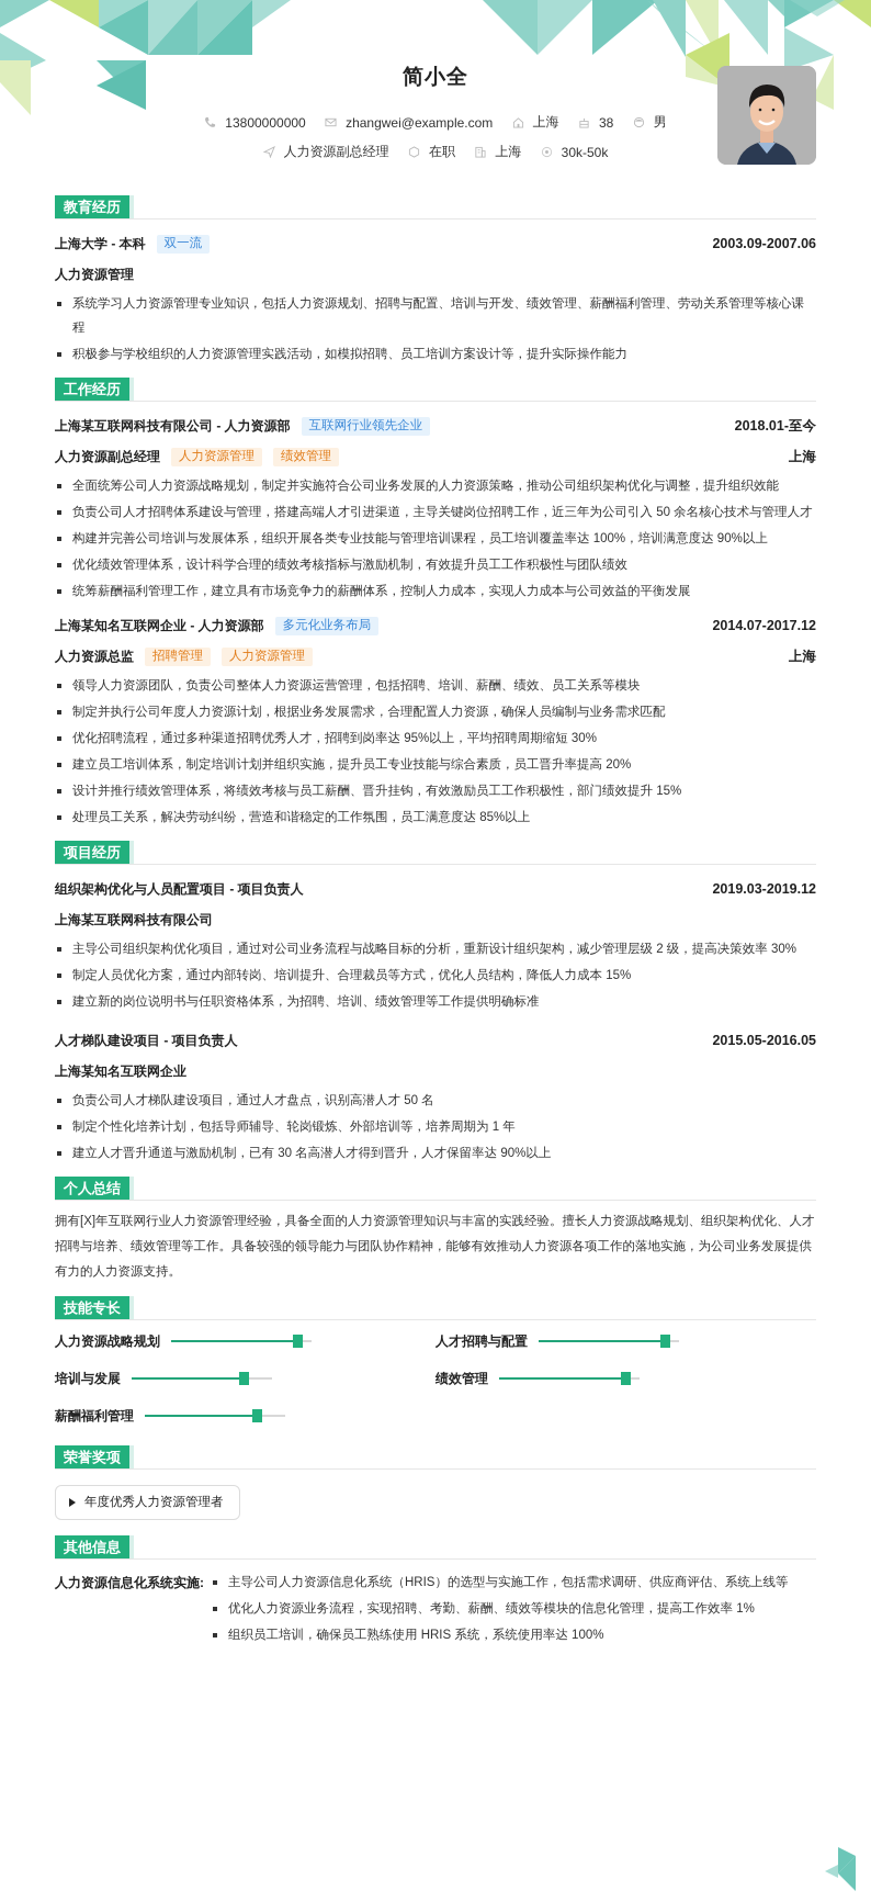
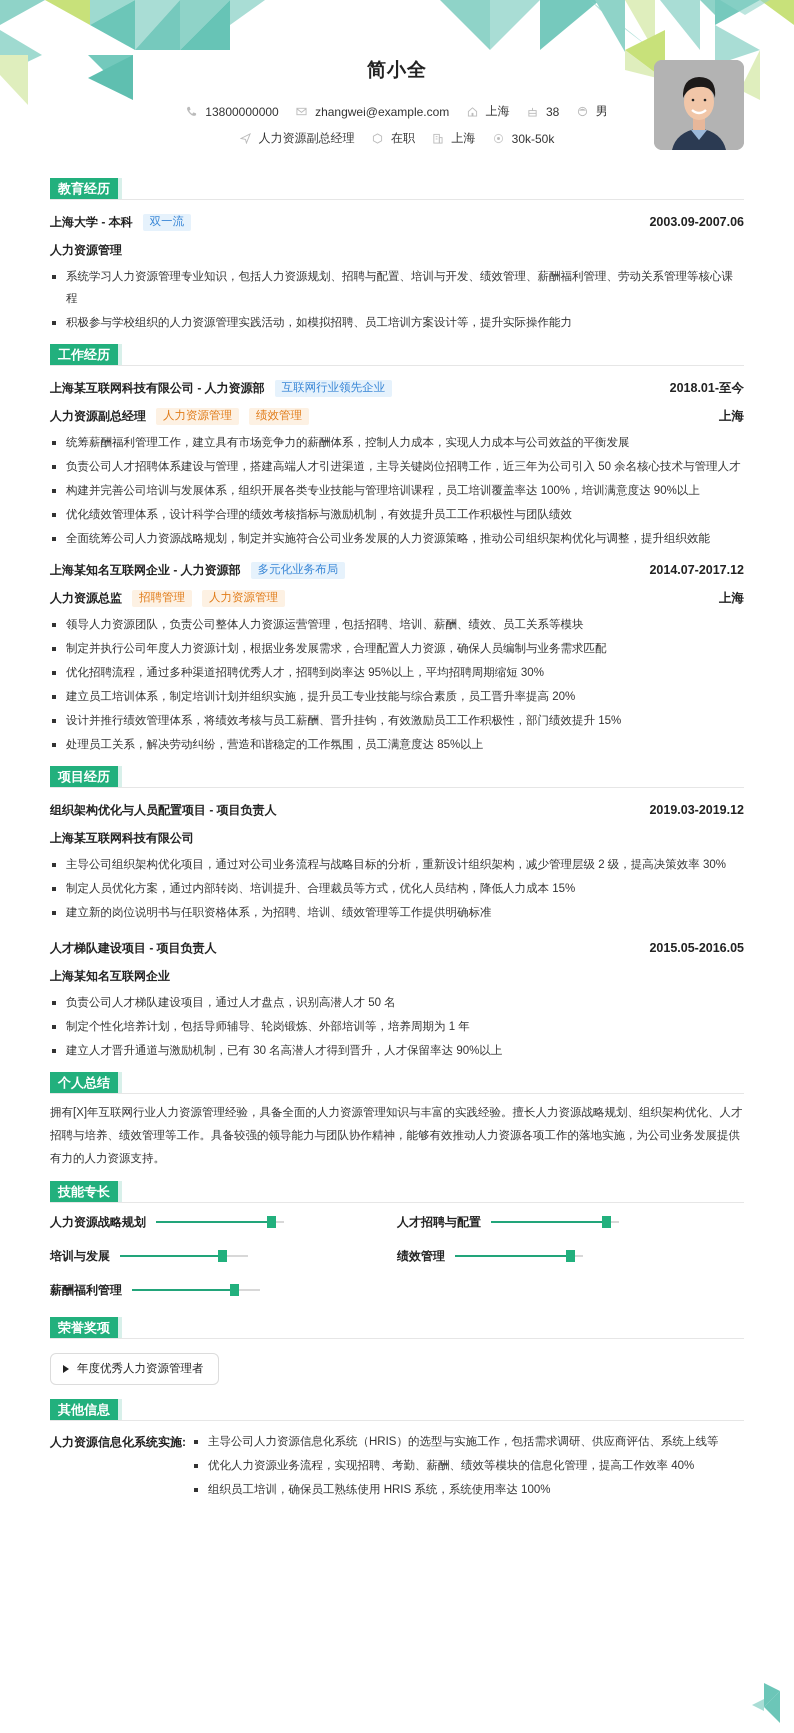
  简小全
  13800000000
  zhangwei@example.com
  上海
  38
  男
  人力资源副总经理
  在职
  上海
  30k-50k
  教育经历
  上海大学 - 本科
  双一流
  2003.09-2007.06
  人力资源管理
  系统学习人力资源管理专业知识，包括人力资源规划、招聘与配置、培训与开发、绩效管理、薪酬福利管理、劳动关系管理等核心课程
  积极参与学校组织的人力资源管理实践活动，如模拟招聘、员工培训方案设计等，提升实际操作能力
  工作经历
  上海某互联网科技有限公司 - 人力资源部
  互联网行业领先企业
  2018.01-至今
  人力资源副总经理
  人力资源管理
  绩效管理
  上海
- 全面统筹公司人力资源战略规划，制定并实施符合公司业务发展的人力资源策略，推动公司组织架构优化与调整，提升组织效能
+ 统筹薪酬福利管理工作，建立具有市场竞争力的薪酬体系，控制人力成本，实现人力成本与公司效益的平衡发展
  负责公司人才招聘体系建设与管理，搭建高端人才引进渠道，主导关键岗位招聘工作，近三年为公司引入 50 余名核心技术与管理人才
  构建并完善公司培训与发展体系，组织开展各类专业技能与管理培训课程，员工培训覆盖率达 100%，培训满意度达 90%以上
  优化绩效管理体系，设计科学合理的绩效考核指标与激励机制，有效提升员工工作积极性与团队绩效
- 统筹薪酬福利管理工作，建立具有市场竞争力的薪酬体系，控制人力成本，实现人力成本与公司效益的平衡发展
+ 全面统筹公司人力资源战略规划，制定并实施符合公司业务发展的人力资源策略，推动公司组织架构优化与调整，提升组织效能
  上海某知名互联网企业 - 人力资源部
  多元化业务布局
  2014.07-2017.12
  人力资源总监
  招聘管理
  人力资源管理
  上海
  领导人力资源团队，负责公司整体人力资源运营管理，包括招聘、培训、薪酬、绩效、员工关系等模块
  制定并执行公司年度人力资源计划，根据业务发展需求，合理配置人力资源，确保人员编制与业务需求匹配
  优化招聘流程，通过多种渠道招聘优秀人才，招聘到岗率达 95%以上，平均招聘周期缩短 30%
  建立员工培训体系，制定培训计划并组织实施，提升员工专业技能与综合素质，员工晋升率提高 20%
  设计并推行绩效管理体系，将绩效考核与员工薪酬、晋升挂钩，有效激励员工工作积极性，部门绩效提升 15%
  处理员工关系，解决劳动纠纷，营造和谐稳定的工作氛围，员工满意度达 85%以上
  项目经历
  组织架构优化与人员配置项目 - 项目负责人
  2019.03-2019.12
  上海某互联网科技有限公司
  主导公司组织架构优化项目，通过对公司业务流程与战略目标的分析，重新设计组织架构，减少管理层级 2 级，提高决策效率 30%
  制定人员优化方案，通过内部转岗、培训提升、合理裁员等方式，优化人员结构，降低人力成本 15%
  建立新的岗位说明书与任职资格体系，为招聘、培训、绩效管理等工作提供明确标准
  人才梯队建设项目 - 项目负责人
  2015.05-2016.05
  上海某知名互联网企业
  负责公司人才梯队建设项目，通过人才盘点，识别高潜人才 50 名
  制定个性化培养计划，包括导师辅导、轮岗锻炼、外部培训等，培养周期为 1 年
  建立人才晋升通道与激励机制，已有 30 名高潜人才得到晋升，人才保留率达 90%以上
  个人总结
  拥有[X]年互联网行业人力资源管理经验，具备全面的人力资源管理知识与丰富的实践经验。擅长人力资源战略规划、组织架构优化、人才招聘与培养、绩效管理等工作。具备较强的领导能力与团队协作精神，能够有效推动人力资源各项工作的落地实施，为公司业务发展提供有力的人力资源支持。
  技能专长
  人力资源战略规划
  人才招聘与配置
  培训与发展
  绩效管理
  薪酬福利管理
  荣誉奖项
  年度优秀人力资源管理者
  其他信息
  人力资源信息化系统实施:
  主导公司人力资源信息化系统（HRIS）的选型与实施工作，包括需求调研、供应商评估、系统上线等
- 优化人力资源业务流程，实现招聘、考勤、薪酬、绩效等模块的信息化管理，提高工作效率 1%
+ 优化人力资源业务流程，实现招聘、考勤、薪酬、绩效等模块的信息化管理，提高工作效率 40%
  组织员工培训，确保员工熟练使用 HRIS 系统，系统使用率达 100%
